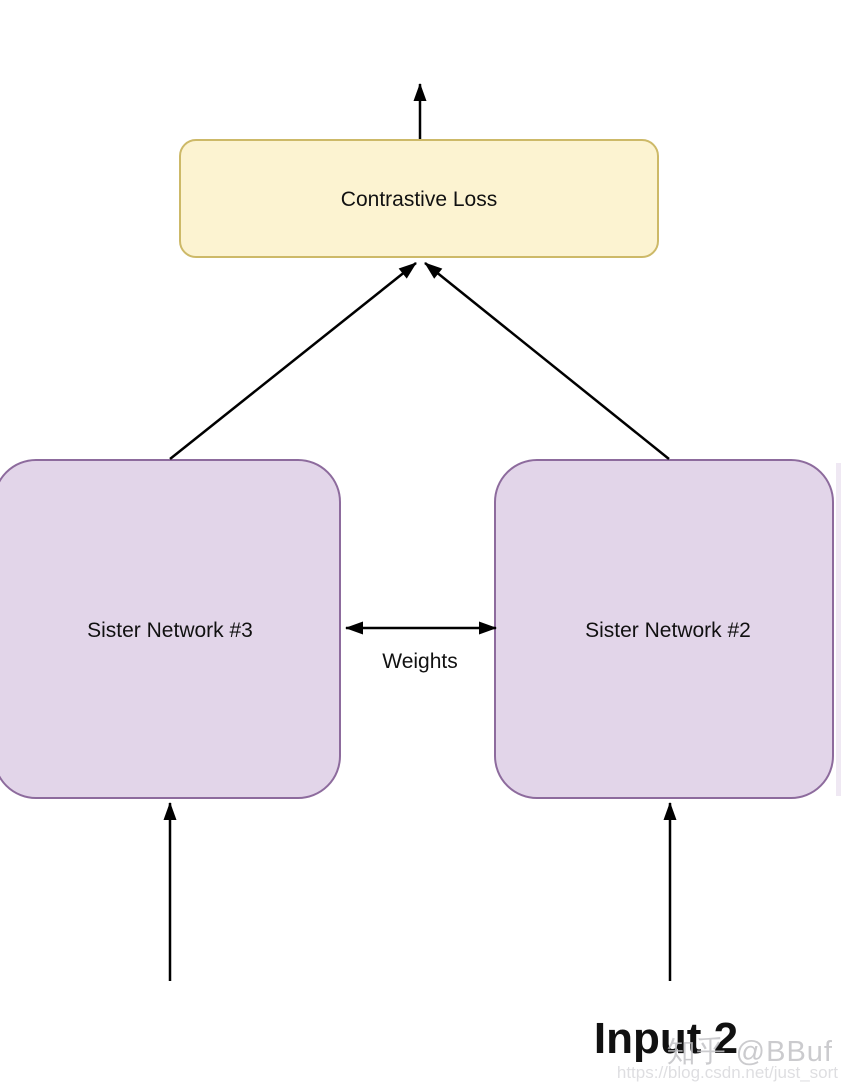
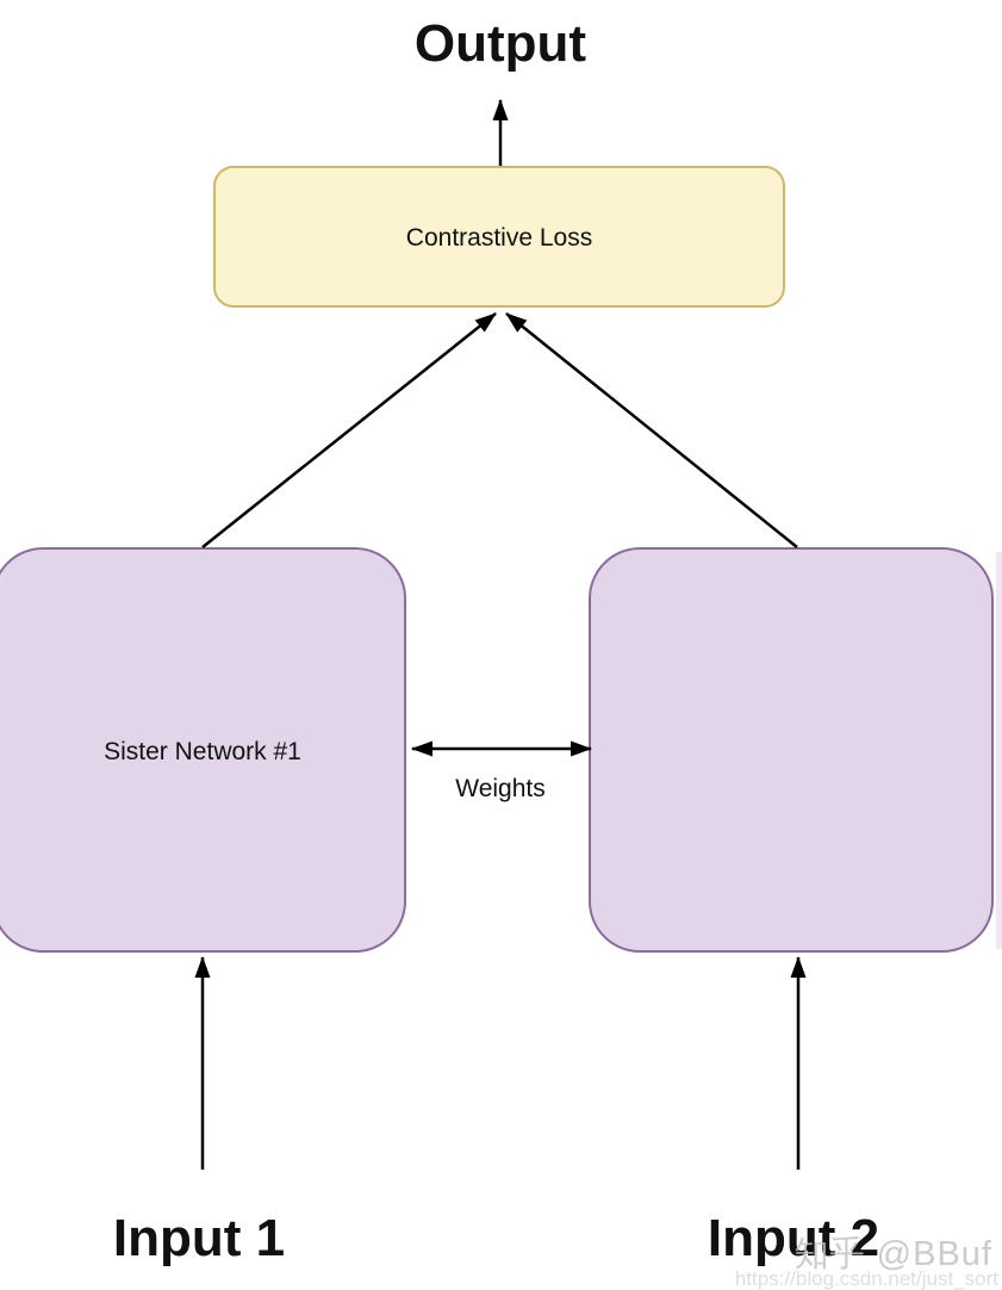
+ Output
  Contrastive Loss
- Sister Network #3
+ Sister Network #1
- Sister Network #2
  Weights
+ Input 1
  Input 2
  知乎 @BBuf
  https://blog.csdn.net/just_sort
